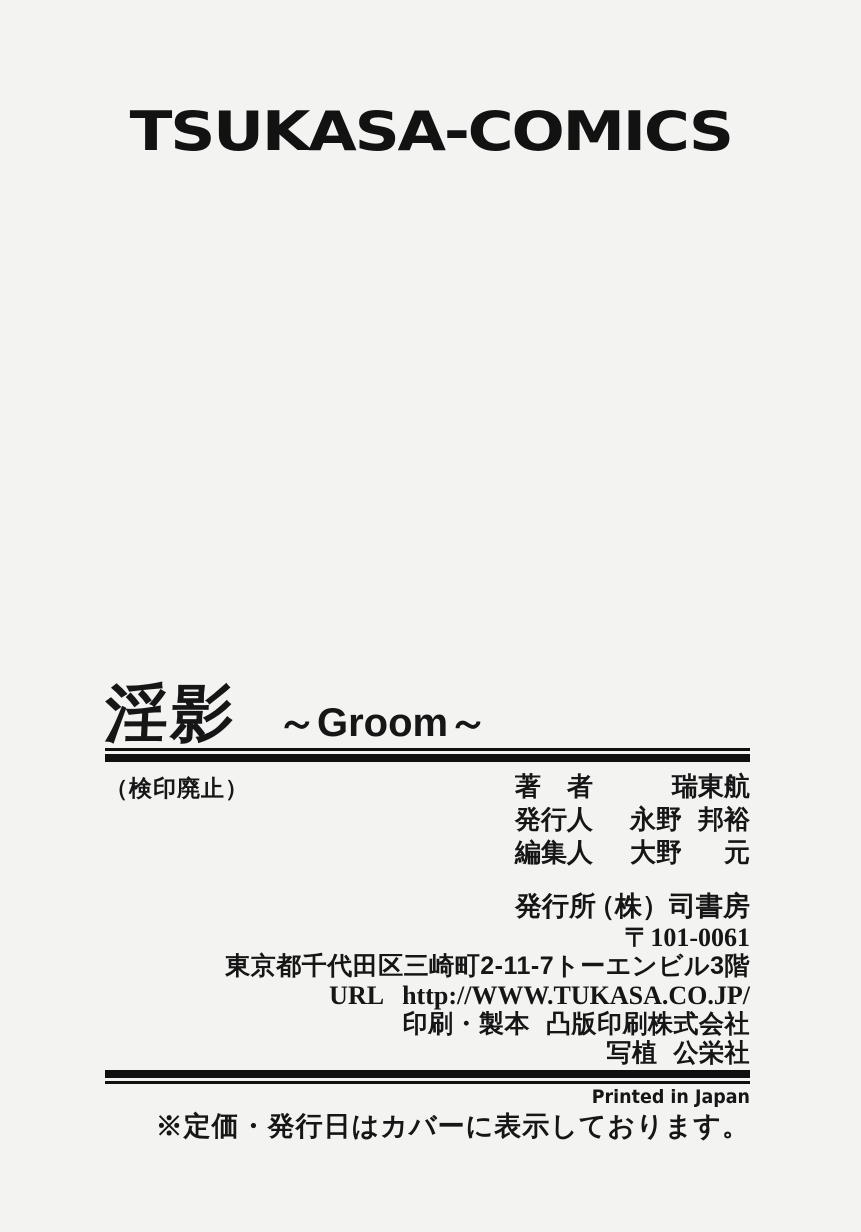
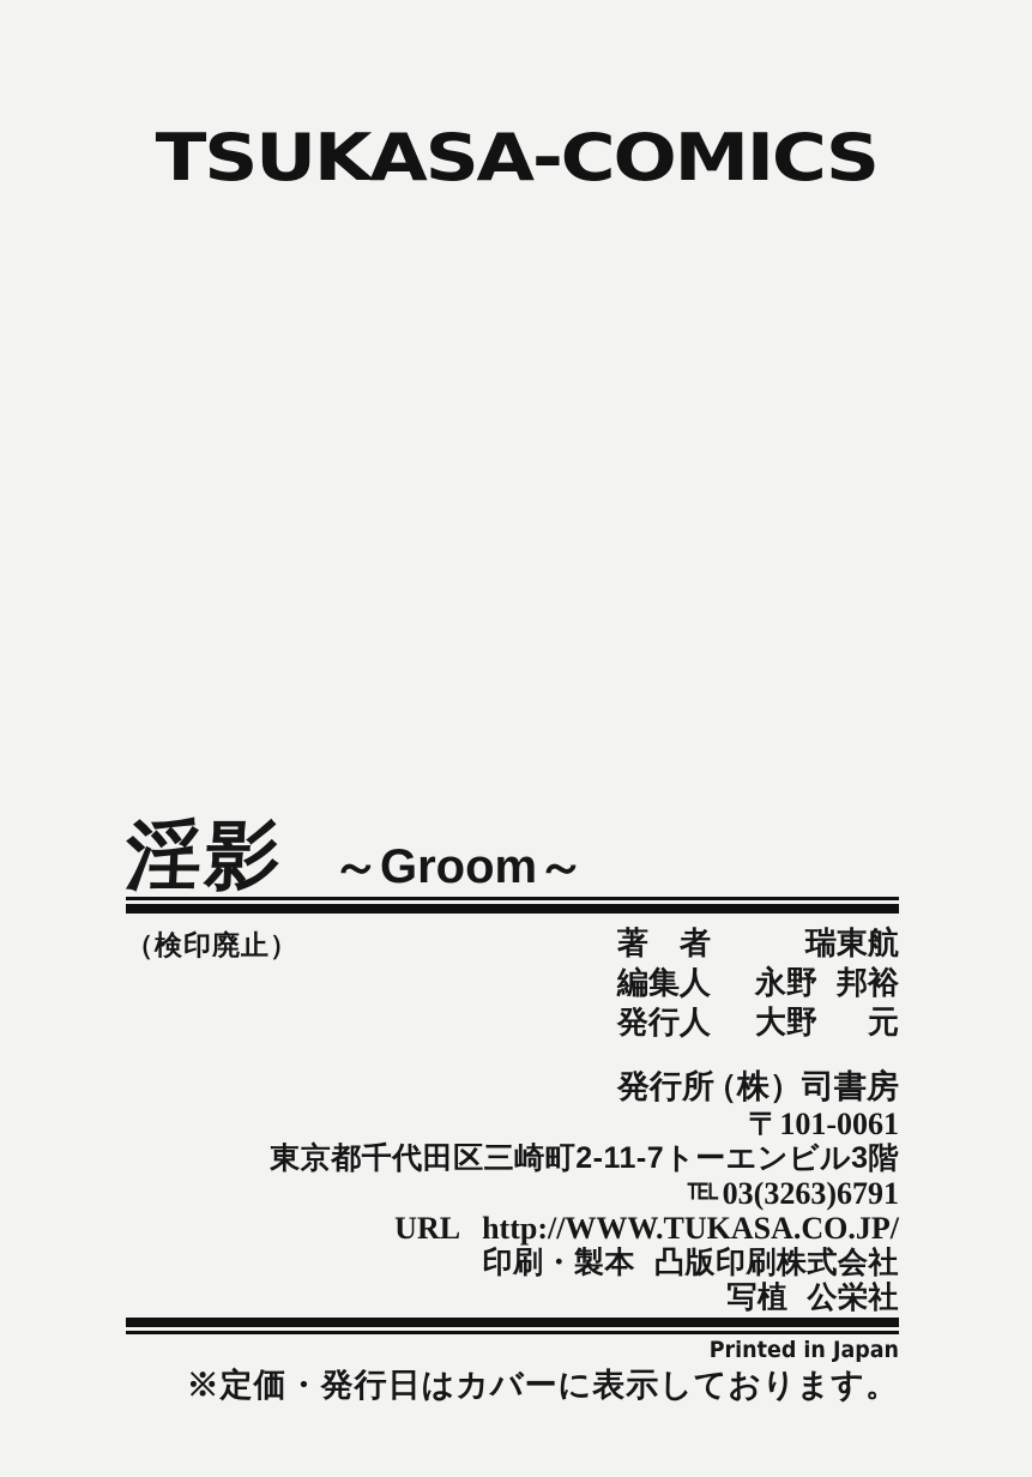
  TSUKASA-COMICS
  ～Groom～
  （検印廃止）
  著 者
  瑞東航
- 発行人
+ 編集人
  永野
  邦裕
- 編集人
+ 発行人
  大野
  元
  発行所
  （株）司書房
  〒101-0061
  東京都千代田区三崎町2-11-7トーエンビル3階
+ TEL 03(3263)6791
  URL http://WWW.TUKASA.CO.JP/
  印刷・製本 凸版印刷株式会社
  写植 公栄社
  Printed in Japan
  ※定価・発行日はカバーに表示しております。
